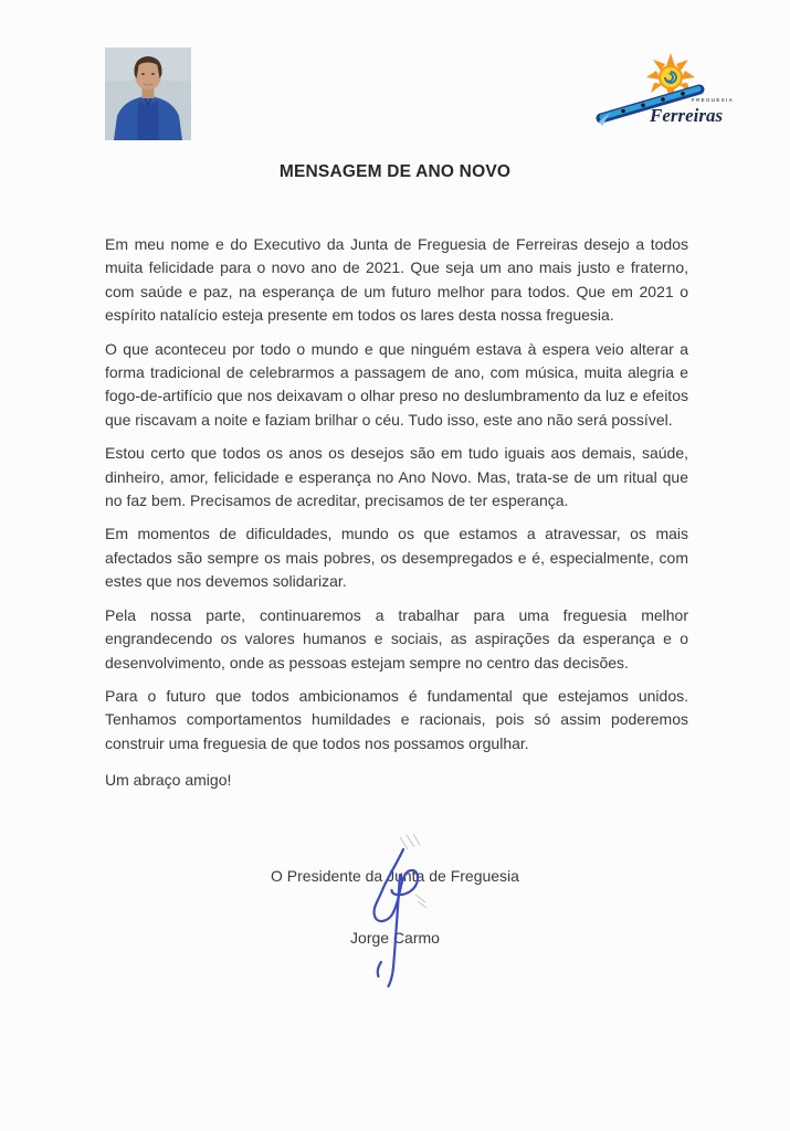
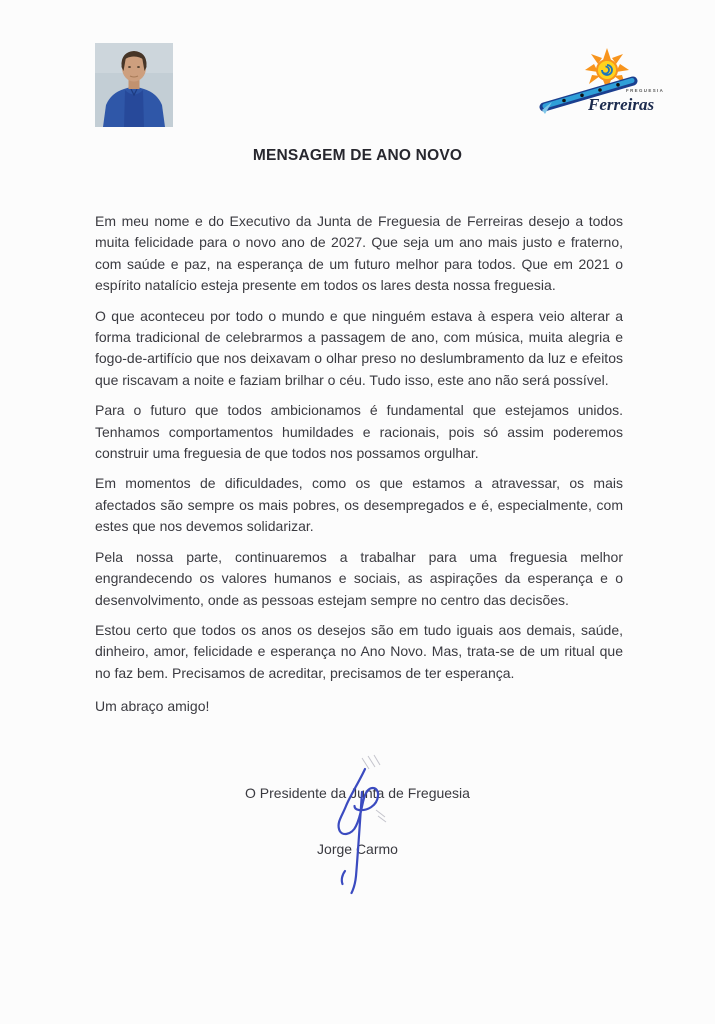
  Ferreiras
  MENSAGEM DE ANO NOVO
- Em meu nome e do Executivo da Junta de Freguesia de Ferreiras desejo a todos muita felicidade para o novo ano de 2021. Que seja um ano mais justo e fraterno, com saúde e paz, na esperança de um futuro melhor para todos. Que em 2021 o espírito natalício esteja presente em todos os lares desta nossa freguesia.
+ Em meu nome e do Executivo da Junta de Freguesia de Ferreiras desejo a todos muita felicidade para o novo ano de 2027. Que seja um ano mais justo e fraterno, com saúde e paz, na esperança de um futuro melhor para todos. Que em 2021 o espírito natalício esteja presente em todos os lares desta nossa freguesia.
  O que aconteceu por todo o mundo e que ninguém estava à espera veio alterar a forma tradicional de celebrarmos a passagem de ano, com música, muita alegria e fogo-de-artifício que nos deixavam o olhar preso no deslumbramento da luz e efeitos que riscavam a noite e faziam brilhar o céu. Tudo isso, este ano não será possível.
- Estou certo que todos os anos os desejos são em tudo iguais aos demais, saúde, dinheiro, amor, felicidade e esperança no Ano Novo. Mas, trata-se de um ritual que no faz bem. Precisamos de acreditar, precisamos de ter esperança.
+ Para o futuro que todos ambicionamos é fundamental que estejamos unidos. Tenhamos comportamentos humildades e racionais, pois só assim poderemos construir uma freguesia de que todos nos possamos orgulhar.
- Em momentos de dificuldades, mundo os que estamos a atravessar, os mais afectados são sempre os mais pobres, os desempregados e é, especialmente, com estes que nos devemos solidarizar.
+ Em momentos de dificuldades, como os que estamos a atravessar, os mais afectados são sempre os mais pobres, os desempregados e é, especialmente, com estes que nos devemos solidarizar.
  Pela nossa parte, continuaremos a trabalhar para uma freguesia melhor engrandecendo os valores humanos e sociais, as aspirações da esperança e o desenvolvimento, onde as pessoas estejam sempre no centro das decisões.
- Para o futuro que todos ambicionamos é fundamental que estejamos unidos. Tenhamos comportamentos humildades e racionais, pois só assim poderemos construir uma freguesia de que todos nos possamos orgulhar.
+ Estou certo que todos os anos os desejos são em tudo iguais aos demais, saúde, dinheiro, amor, felicidade e esperança no Ano Novo. Mas, trata-se de um ritual que no faz bem. Precisamos de acreditar, precisamos de ter esperança.
  Um abraço amigo!
  O Presidente danta de Freguesia
  Jorge Carmo
